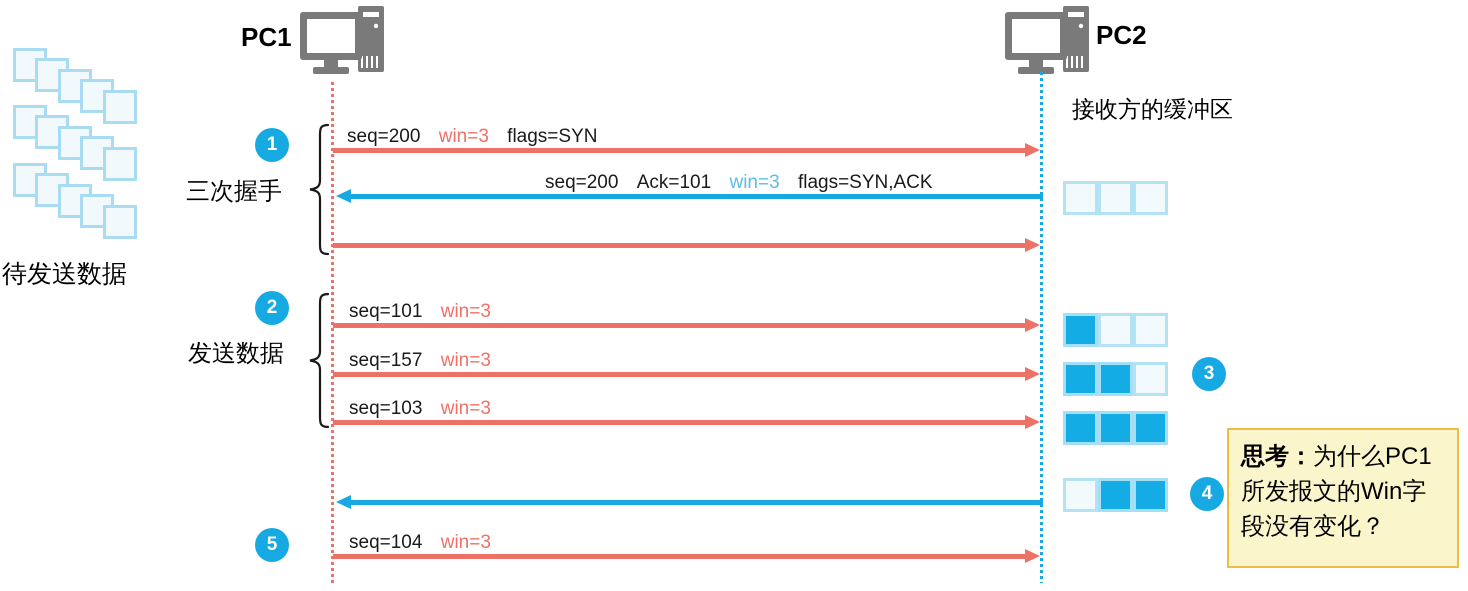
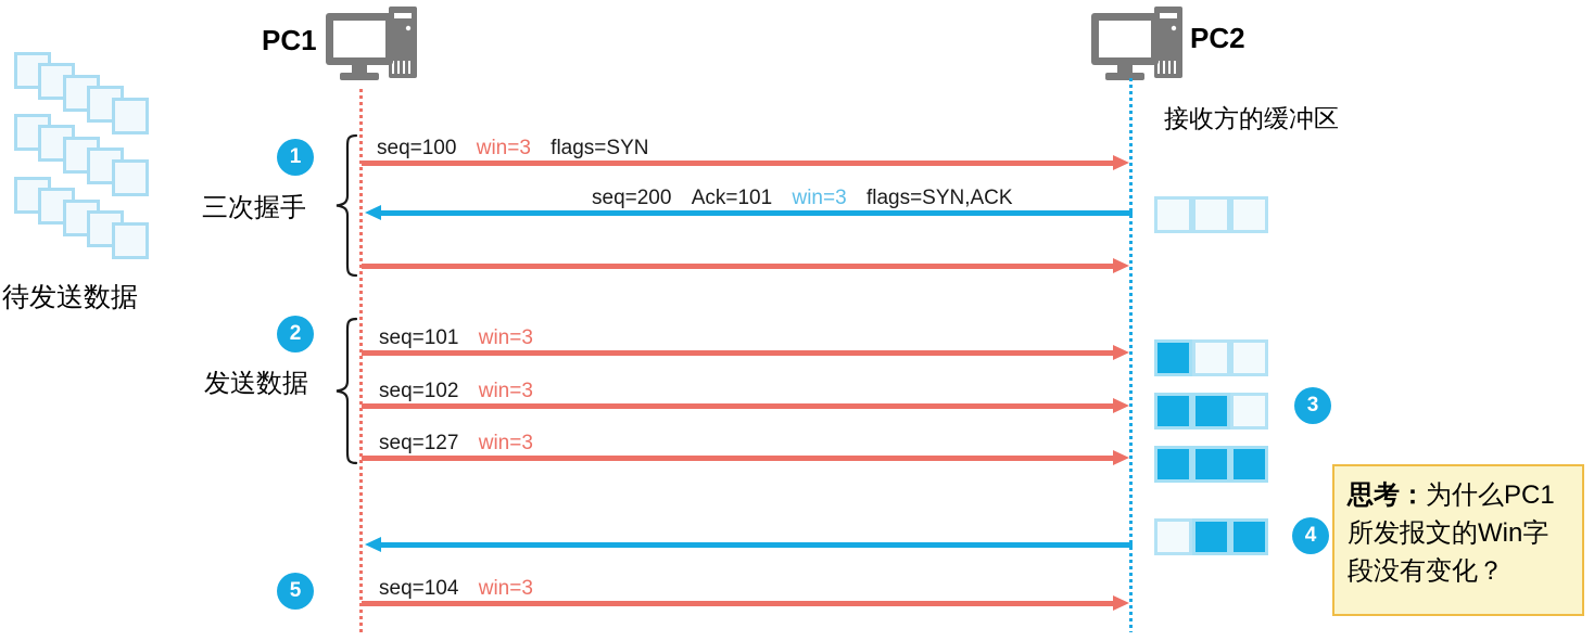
  待发送数据
  PC1
  PC2
  接收方的缓冲区
  三次握手
  发送数据
  1
  2
  3
  4
  5
- seq=200 win=3 flags=SYN
+ seq=100 win=3 flags=SYN
  seq=200 Ack=101 win=3 flags=SYN,ACK
  seq=101 win=3
- seq=157 win=3
+ seq=102 win=3
- seq=103 win=3
+ seq=127 win=3
  seq=104 win=3
  思考：为什么PC1所发报文的Win字段没有变化？
